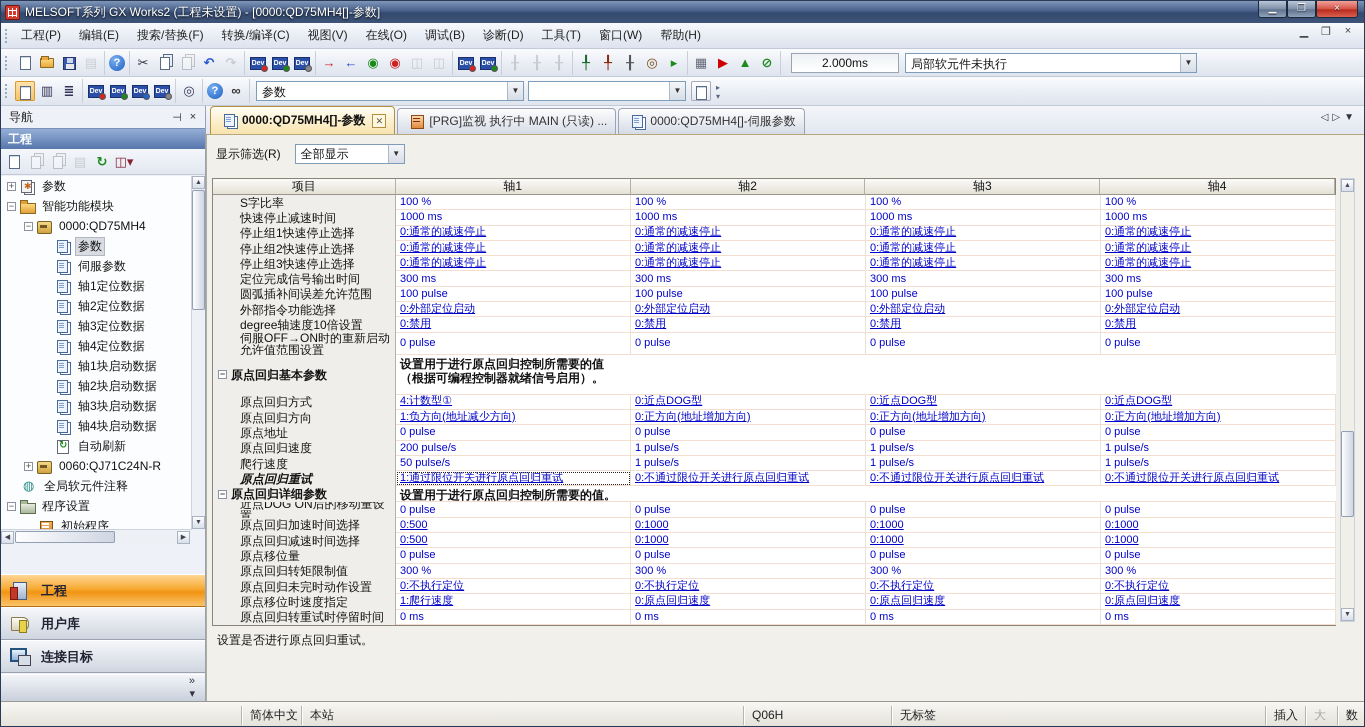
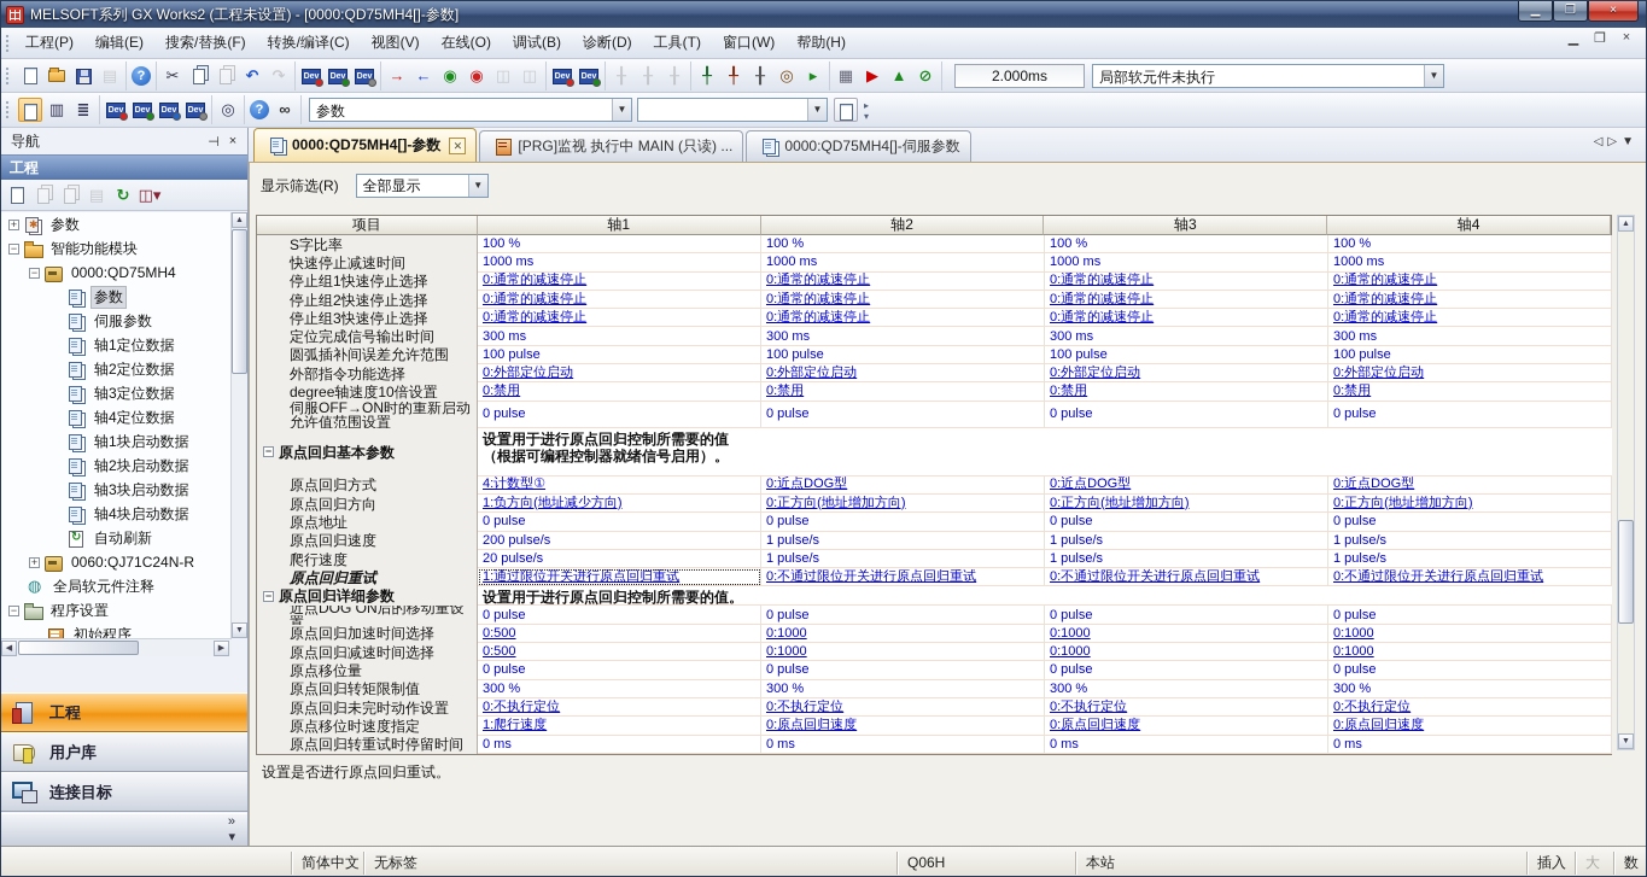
  MELSOFT系列 GX Works2 (工程未设置) - [0000:QD75MH4[]-参数]
  ▁
  ❐
  ×
  工程(P) 编辑(E) 搜索/替换(F) 转换/编译(C) 视图(V) 在线(O) 调试(B) 诊断(D) 工具(T) 窗口(W) 帮助(H)
  ▁
  ❐
  ×
  ▤
  ?
  ✂
  ↶
  ↷
  →
  ←
  ◉
  ◉
  ◫
  ◫
  ╂
  ╂
  ╂
  ╀
  ╀
  ╂
  ◎
  ▸
  ▦
  ▶
  ▲
  ⊘
  2.000ms
  局部软元件未执行
  ▼
  ▥
  ≣
  ◎
  ?
  ∞
  参数
  ▼
  ▼
  ▸
  ▾
  导航
  ⊣
  ×
  工程
  ▤
  ↻
  ◫▾
  +
  参数
  −
  智能功能模块
  −
  0000:QD75MH4
  参数
  伺服参数
  轴1定位数据
  轴2定位数据
  轴3定位数据
  轴4定位数据
  轴1块启动数据
  轴2块启动数据
  轴3块启动数据
  轴4块启动数据
  自动刷新
  +
  0060:QJ71C24N-R
  全局软元件注释
  −
  程序设置
  初始程序
  工程
  用户库
  连接目标
  »
  ▾
  0000:QD75MH4[]-参数
  ✕
  [PRG]监视 执行中 MAIN (只读) ...
  0000:QD75MH4[]-伺服参数
  ◁▷▼
  显示筛选(R)
  全部显示
  ▼
  项目
  轴1
  轴2
  轴3
  轴4
  S字比率
  100 %
  100 %
  100 %
  100 %
  快速停止减速时间
  1000 ms
  1000 ms
  1000 ms
  1000 ms
  停止组1快速停止选择
  0:通常的减速停止
  0:通常的减速停止
  0:通常的减速停止
  0:通常的减速停止
  停止组2快速停止选择
  0:通常的减速停止
  0:通常的减速停止
  0:通常的减速停止
  0:通常的减速停止
  停止组3快速停止选择
  0:通常的减速停止
  0:通常的减速停止
  0:通常的减速停止
  0:通常的减速停止
  定位完成信号输出时间
  300 ms
  300 ms
  300 ms
  300 ms
  圆弧插补间误差允许范围
  100 pulse
  100 pulse
  100 pulse
  100 pulse
  外部指令功能选择
  0:外部定位启动
  0:外部定位启动
  0:外部定位启动
  0:外部定位启动
  degree轴速度10倍设置
  0:禁用
  0:禁用
  0:禁用
  0:禁用
  伺服OFF→ON时的重新启动允许值范围设置
  0 pulse
  0 pulse
  0 pulse
  0 pulse
  −
  原点回归基本参数
  设置用于进行原点回归控制所需要的值
  （根据可编程控制器就绪信号启用）。
  原点回归方式
  4:计数型①
  0:近点DOG型
  0:近点DOG型
  0:近点DOG型
  原点回归方向
  1:负方向(地址减少方向)
  0:正方向(地址增加方向)
  0:正方向(地址增加方向)
  0:正方向(地址增加方向)
  原点地址
  0 pulse
  0 pulse
  0 pulse
  0 pulse
  原点回归速度
  200 pulse/s
  1 pulse/s
  1 pulse/s
  1 pulse/s
  爬行速度
- 50 pulse/s
+ 20 pulse/s
  1 pulse/s
  1 pulse/s
  1 pulse/s
  原点回归重试
  1:通过限位开关进行原点回归重试
  0:不通过限位开关进行原点回归重试
  0:不通过限位开关进行原点回归重试
  0:不通过限位开关进行原点回归重试
  −
  原点回归详细参数
  设置用于进行原点回归控制所需要的值。
  近点DOG ON后的移动量设置
  0 pulse
  0 pulse
  0 pulse
  0 pulse
  原点回归加速时间选择
  0:500
  0:1000
  0:1000
  0:1000
  原点回归减速时间选择
  0:500
  0:1000
  0:1000
  0:1000
  原点移位量
  0 pulse
  0 pulse
  0 pulse
  0 pulse
  原点回归转矩限制值
  300 %
  300 %
  300 %
  300 %
  原点回归未完时动作设置
  0:不执行定位
  0:不执行定位
  0:不执行定位
  0:不执行定位
  原点移位时速度指定
  1:爬行速度
  0:原点回归速度
  0:原点回归速度
  0:原点回归速度
  原点回归转重试时停留时间
  0 ms
  0 ms
  0 ms
  0 ms
  设置是否进行原点回归重试。
  简体中文
- 本站
+ 无标签
  Q06H
- 无标签
+ 本站
  插入
